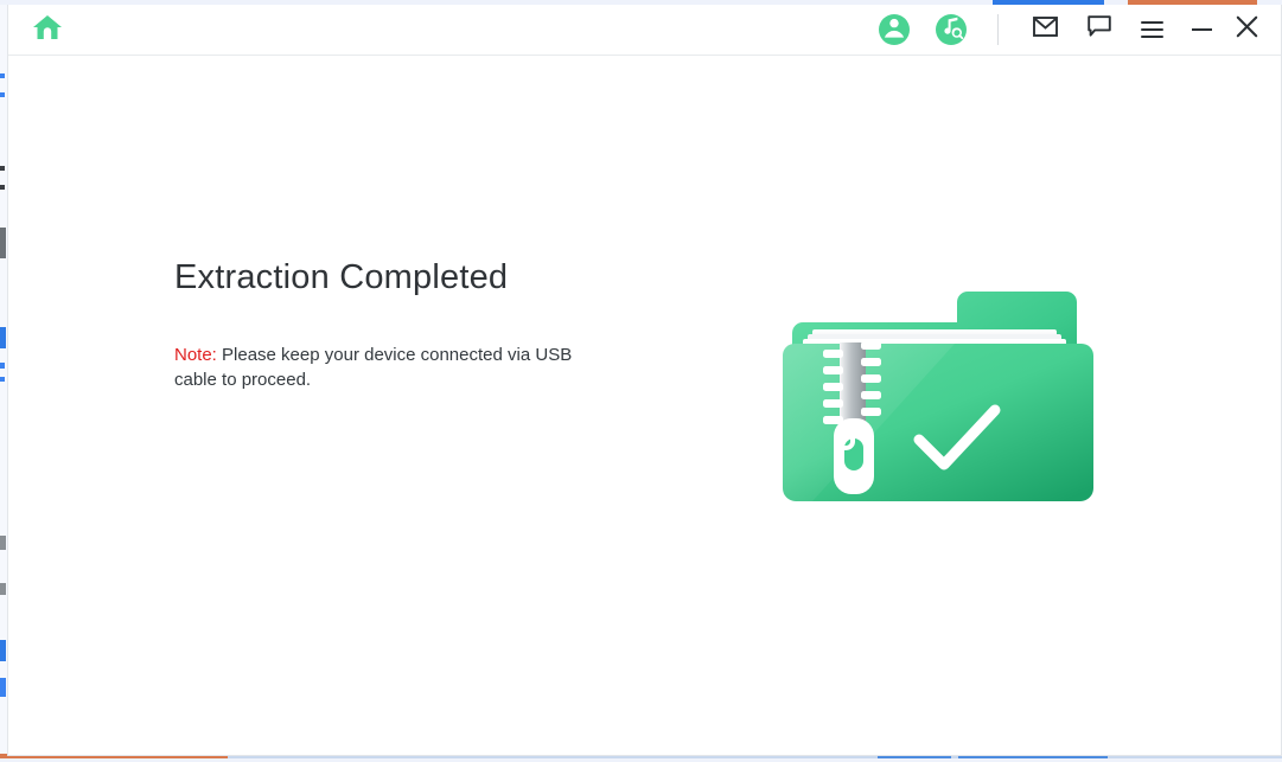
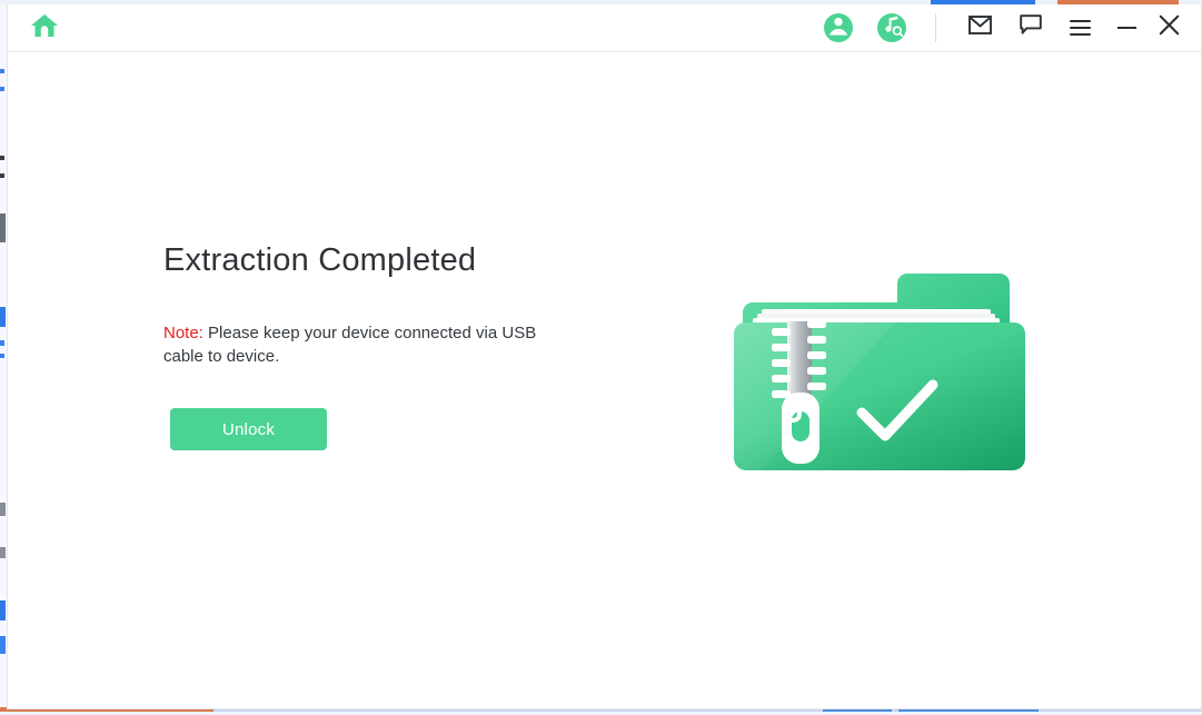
  Extraction Completed
- Note: Please keep your device connected via USB cable to proceed.
+ Note: Please keep your device connected via USB cable to device.
+ Unlock
